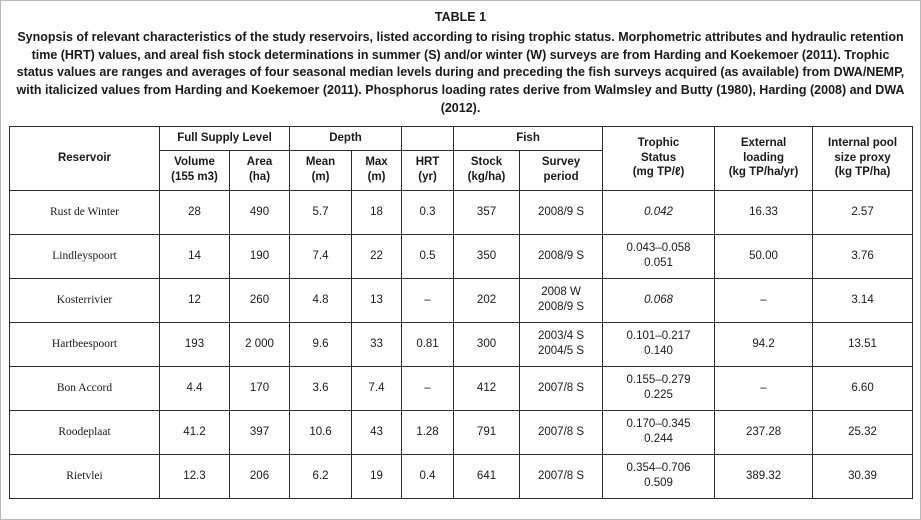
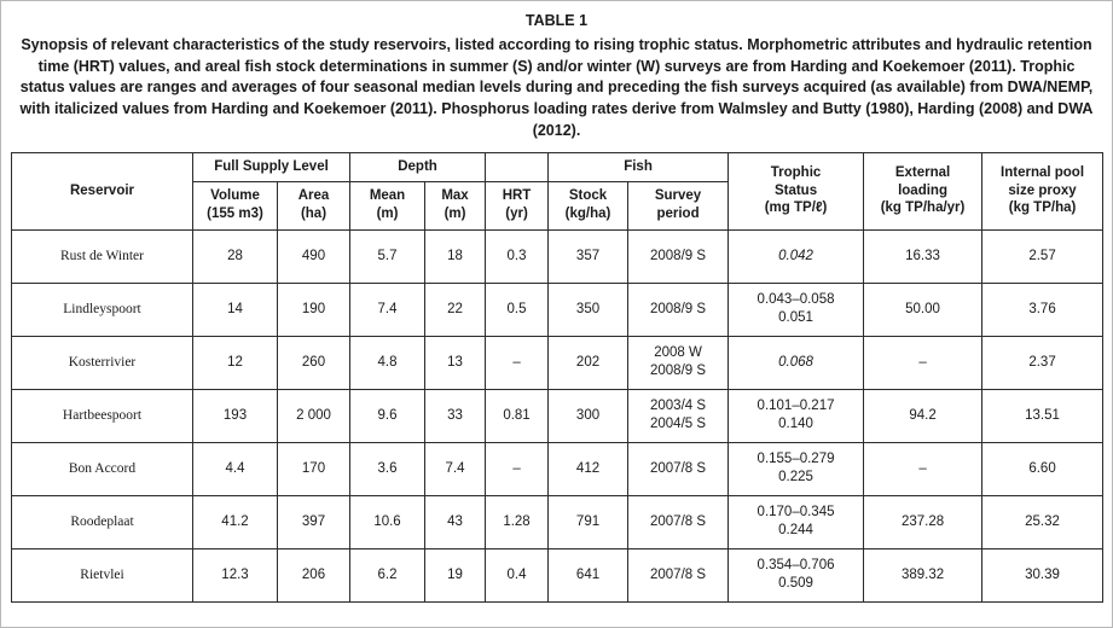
  TABLE 1
  Synopsis of relevant characteristics of the study reservoirs, listed according to rising trophic status. Morphometric attributes and hydraulic retention time (HRT) values, and areal fish stock determinations in summer (S) and/or winter (W) surveys are from Harding and Koekemoer (2011). Trophic status values are ranges and averages of four seasonal median levels during and preceding the fish surveys acquired (as available) from DWA/NEMP, with italicized values from Harding and Koekemoer (2011). Phosphorus loading rates derive from Walmsley and Butty (1980), Harding (2008) and DWA (2012).
  Reservoir	Full Supply Level	Depth		Fish	Trophic Status (mg TP/ℓ)	External loading (kg TP/ha/yr)	Internal pool size proxy (kg TP/ha)
  Volume (155 m3)	Area (ha)	Mean (m)	Max (m)	HRT (yr)	Stock (kg/ha)	Survey period
  Rust de Winter	28	490	5.7	18	0.3	357	2008/9 S	0.042	16.33	2.57
  Lindleyspoort	14	190	7.4	22	0.5	350	2008/9 S	0.043–0.0580.051	50.00	3.76
- Kosterrivier	12	260	4.8	13	–	202	2008 W2008/9 S	0.068	–	3.14
+ Kosterrivier	12	260	4.8	13	–	202	2008 W2008/9 S	0.068	–	2.37
  Hartbeespoort	193	2 000	9.6	33	0.81	300	2003/4 S2004/5 S	0.101–0.2170.140	94.2	13.51
  Bon Accord	4.4	170	3.6	7.4	–	412	2007/8 S	0.155–0.2790.225	–	6.60
  Roodeplaat	41.2	397	10.6	43	1.28	791	2007/8 S	0.170–0.3450.244	237.28	25.32
  Rietvlei	12.3	206	6.2	19	0.4	641	2007/8 S	0.354–0.7060.509	389.32	30.39
